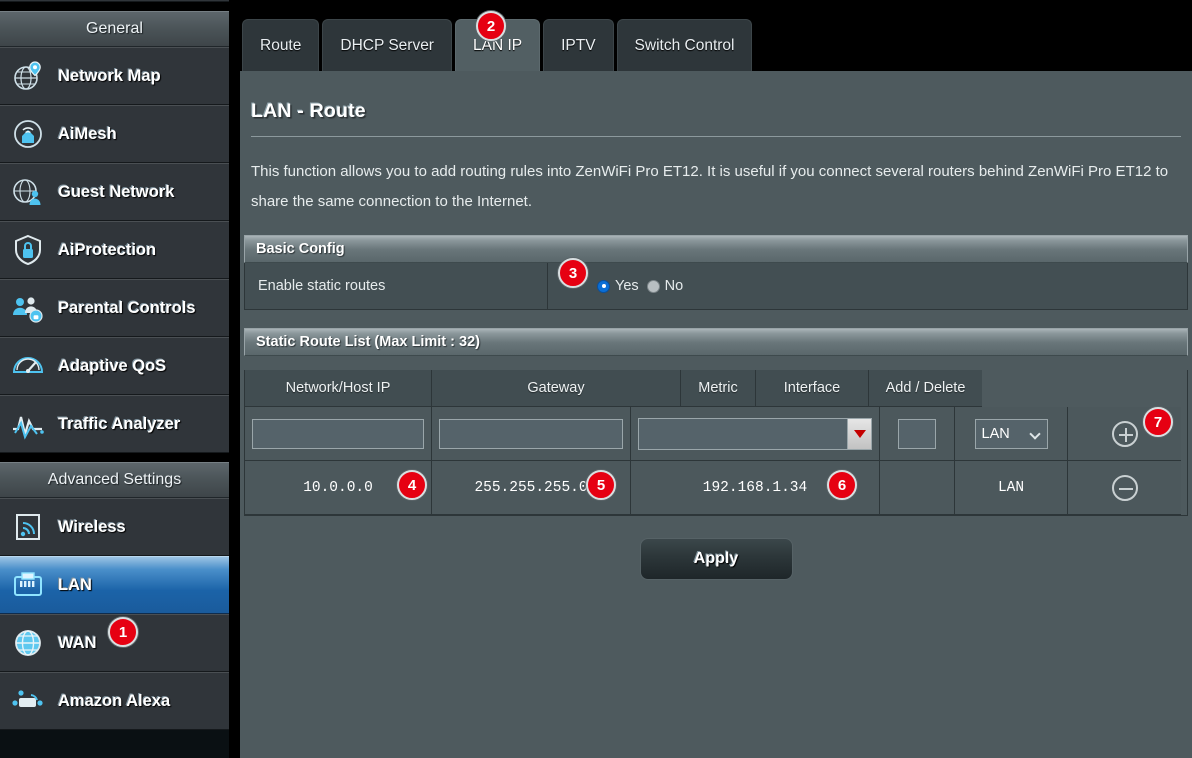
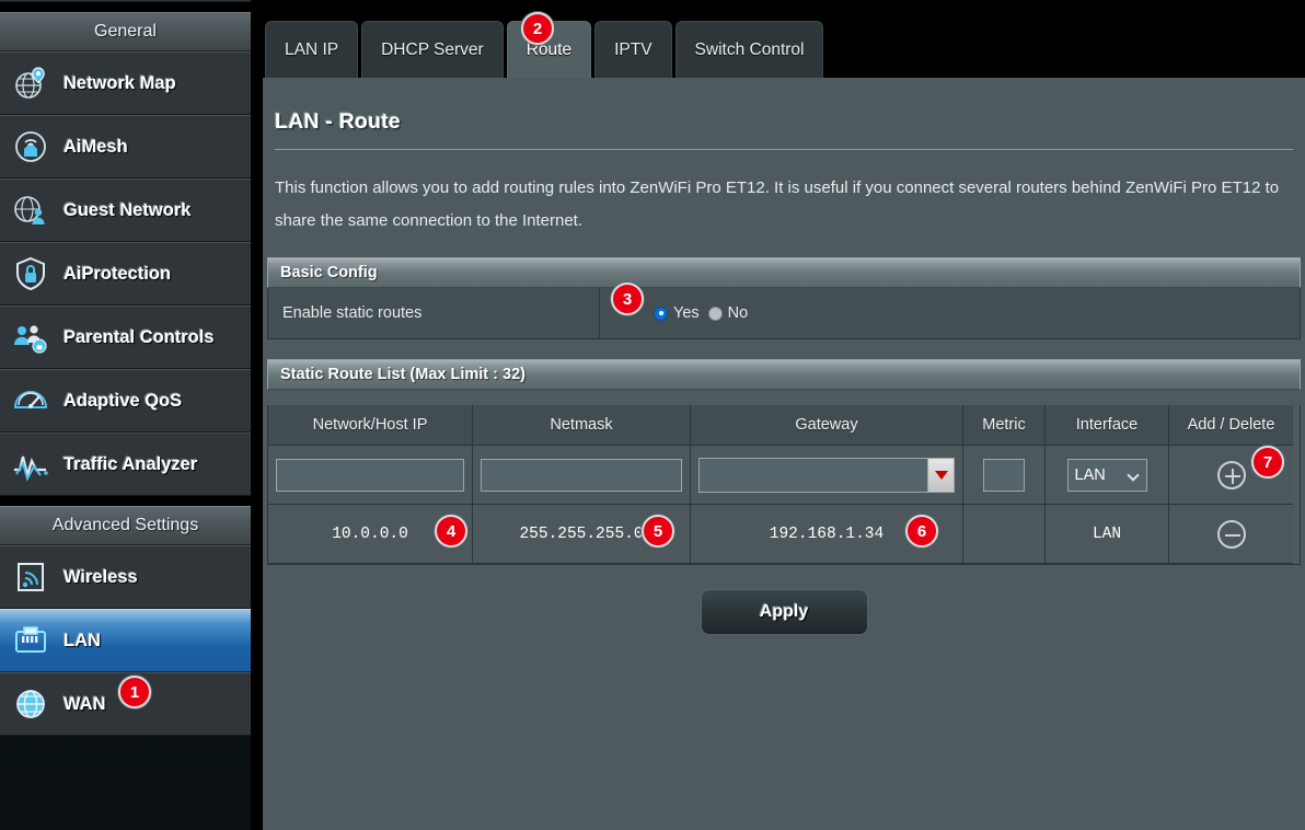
  General
  Network Map
  AiMesh
  Guest Network
  AiProtection
  Parental Controls
  Adaptive QoS
  Traffic Analyzer
  Advanced Settings
  Wireless
  LAN
  WAN
- Amazon Alexa
- Route
+ LAN IP
  DHCP Server
- LAN IP
+ Route
  IPTV
  Switch Control
  LAN - Route
  This function allows you to add routing rules into ZenWiFi Pro ET12. It is useful if you connect several routers behind ZenWiFi Pro ET12 to share the same connection to the Internet.
  Basic Config
  Enable static routes
  Yes
  No
  Static Route List (Max Limit : 32)
  Network/Host IP
+ Netmask
  Gateway
  Metric
  Interface
  Add / Delete
  LAN
  10.0.0.0
  255.255.255.0
  192.168.1.34
  LAN
  Apply
  1
  2
  3
  4
  5
  6
  7
